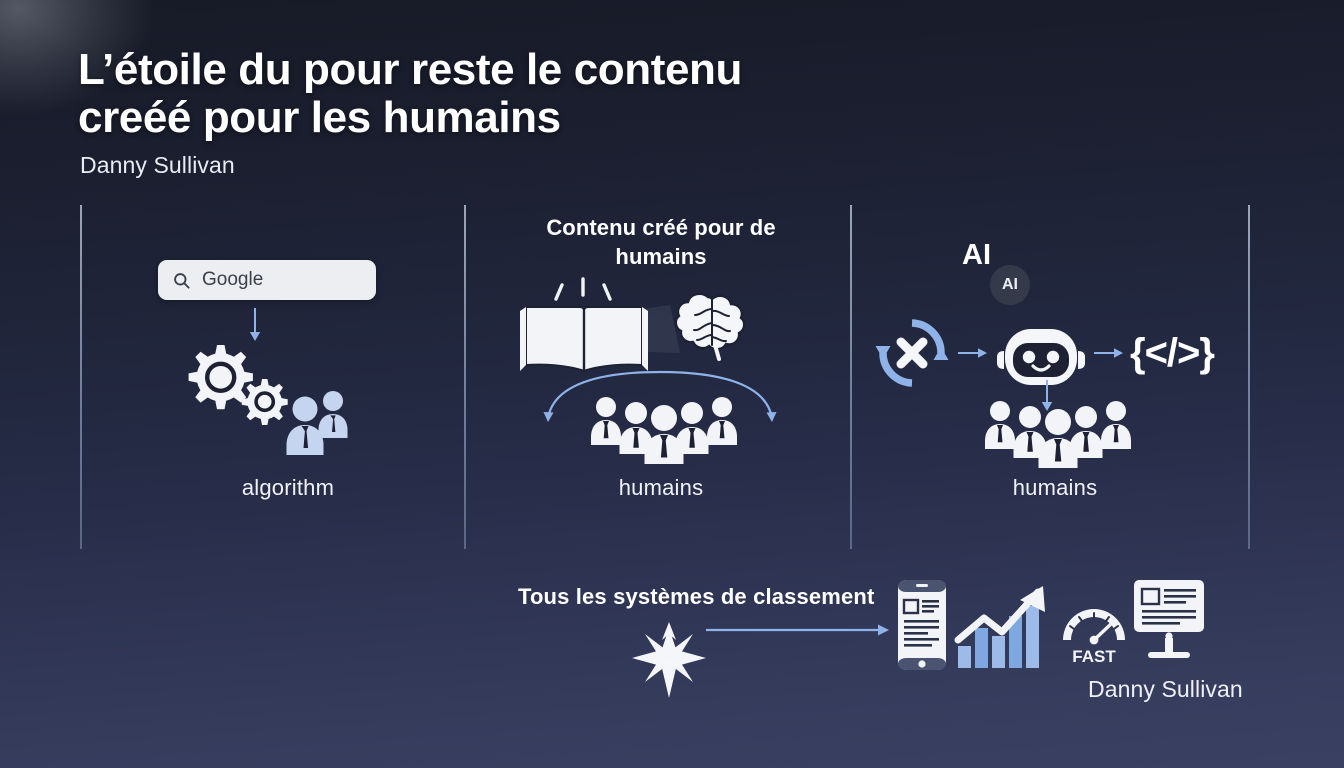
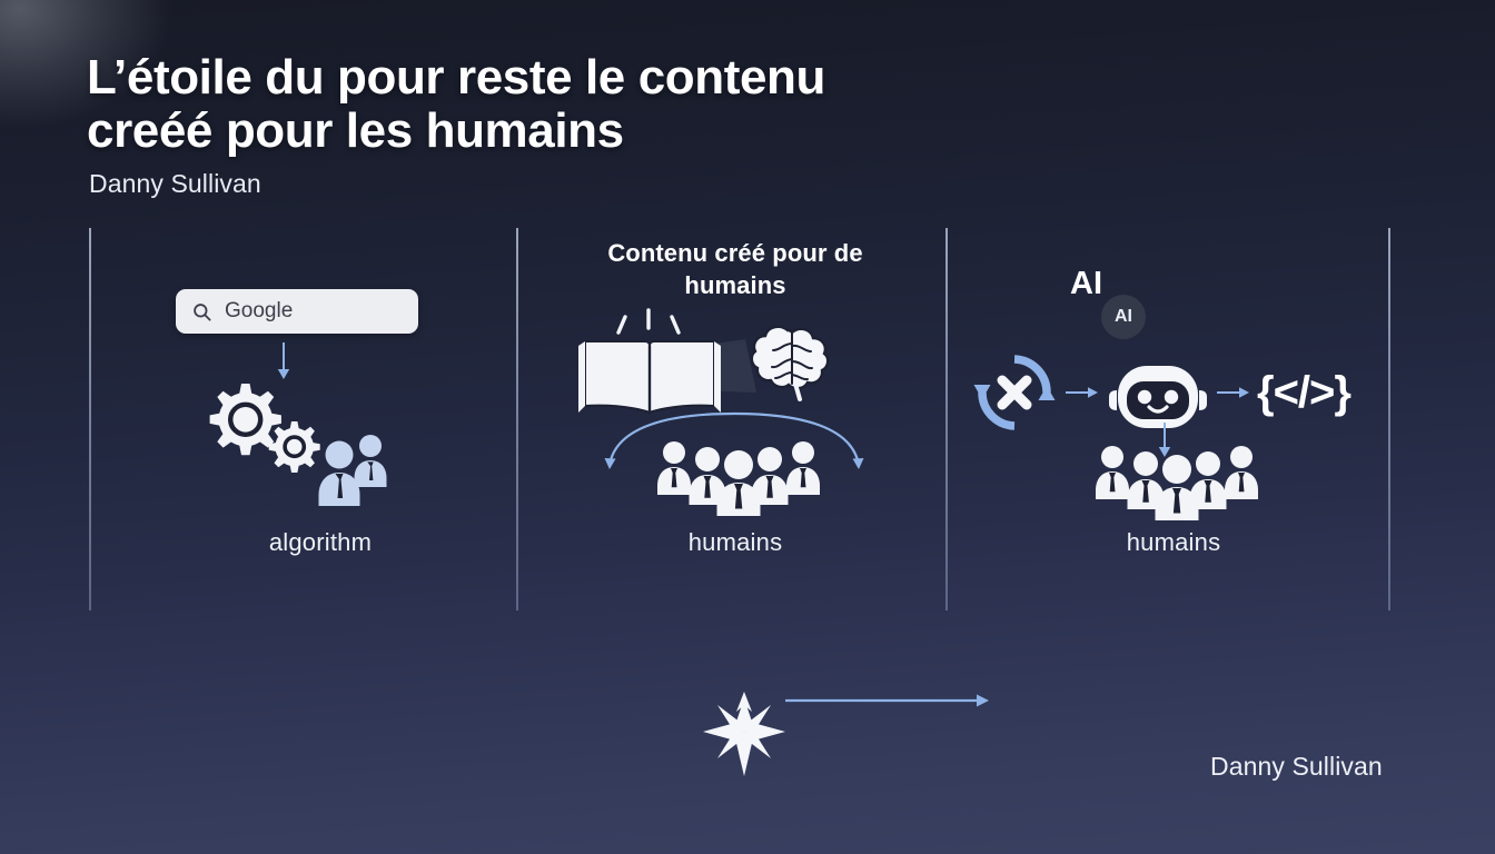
  L’étoile du pour reste le contenu creéé pour les humains
  Danny Sullivan
  Google
  algorithm
  Contenu créé pour de humains
  humains
  AI
  AI
  {</>}
  humains
- Tous les systèmes de classement
- FAST
  Danny Sullivan
